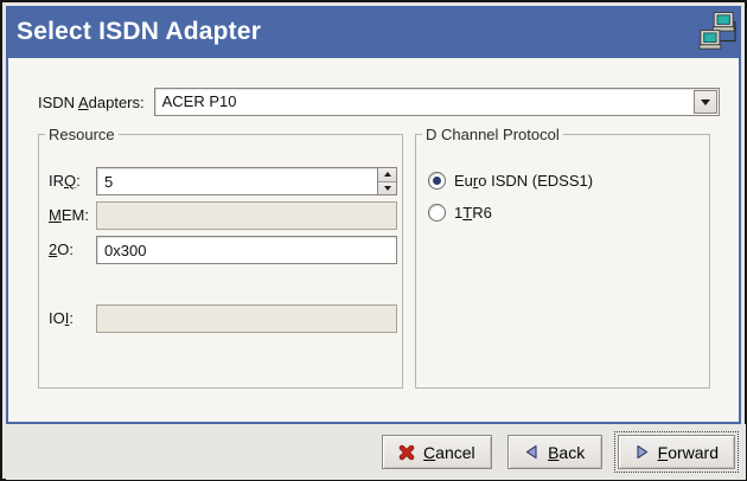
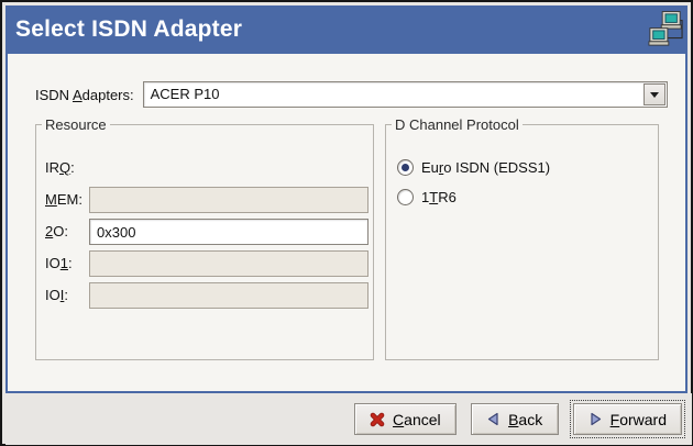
  Select ISDN Adapter
  ISDN Adapters:
  ACER P10
  Resource
  IRQ:
- 5
  MEM:
  2O:
  0x300
+ IO1:
  IOI:
  D Channel Protocol
  Euro ISDN (EDSS1)
  1TR6
  Cancel
  Back
  Forward
